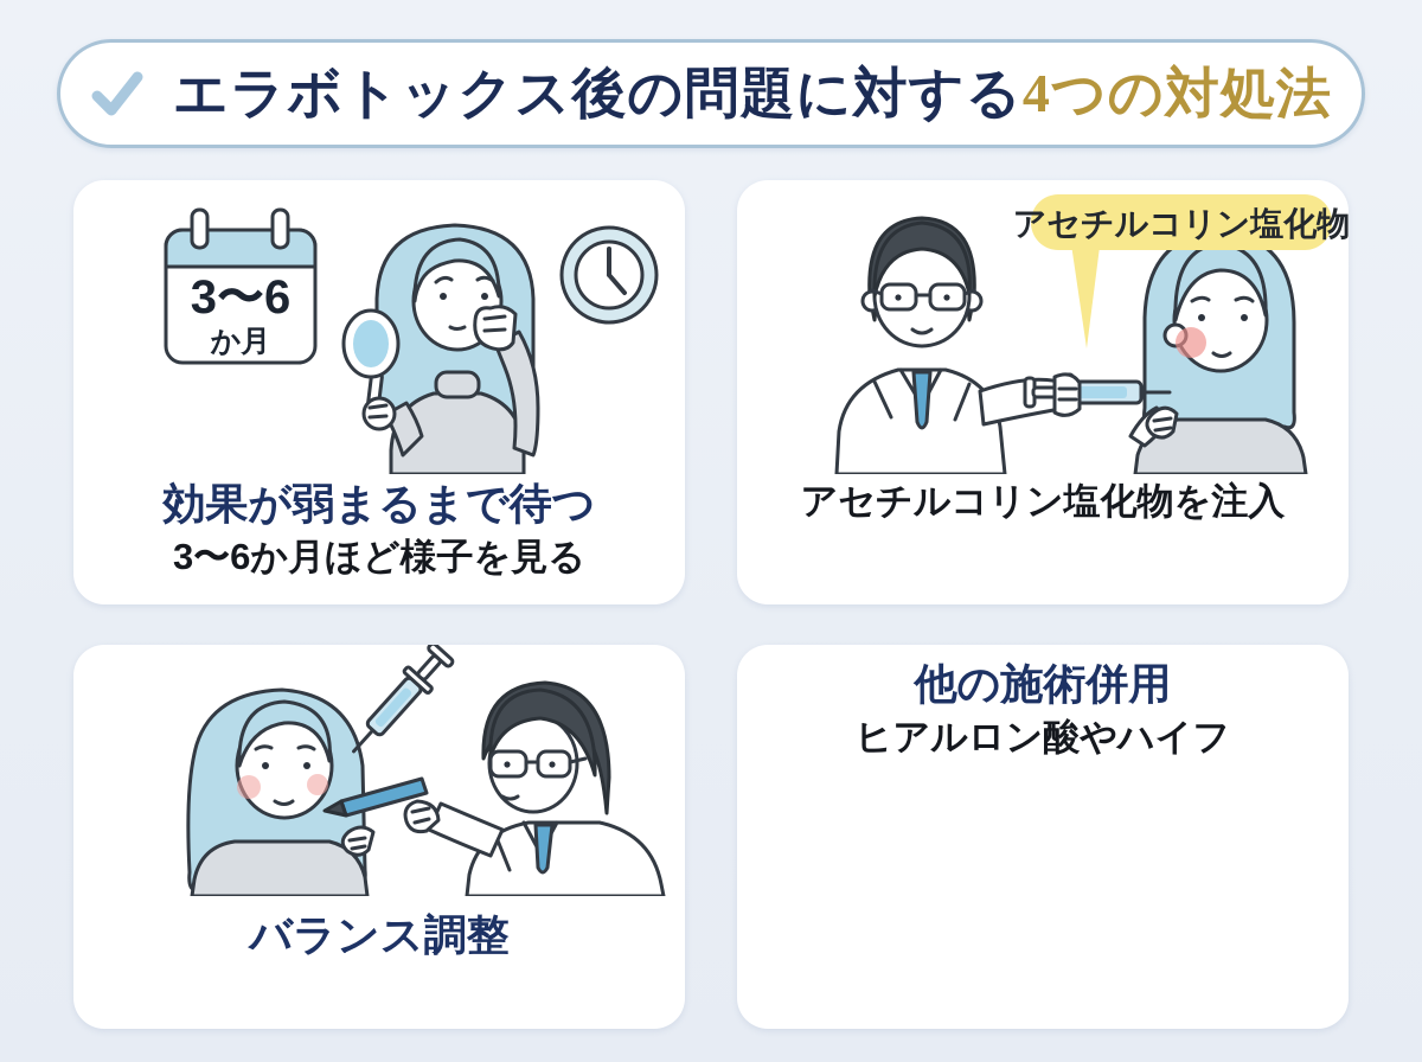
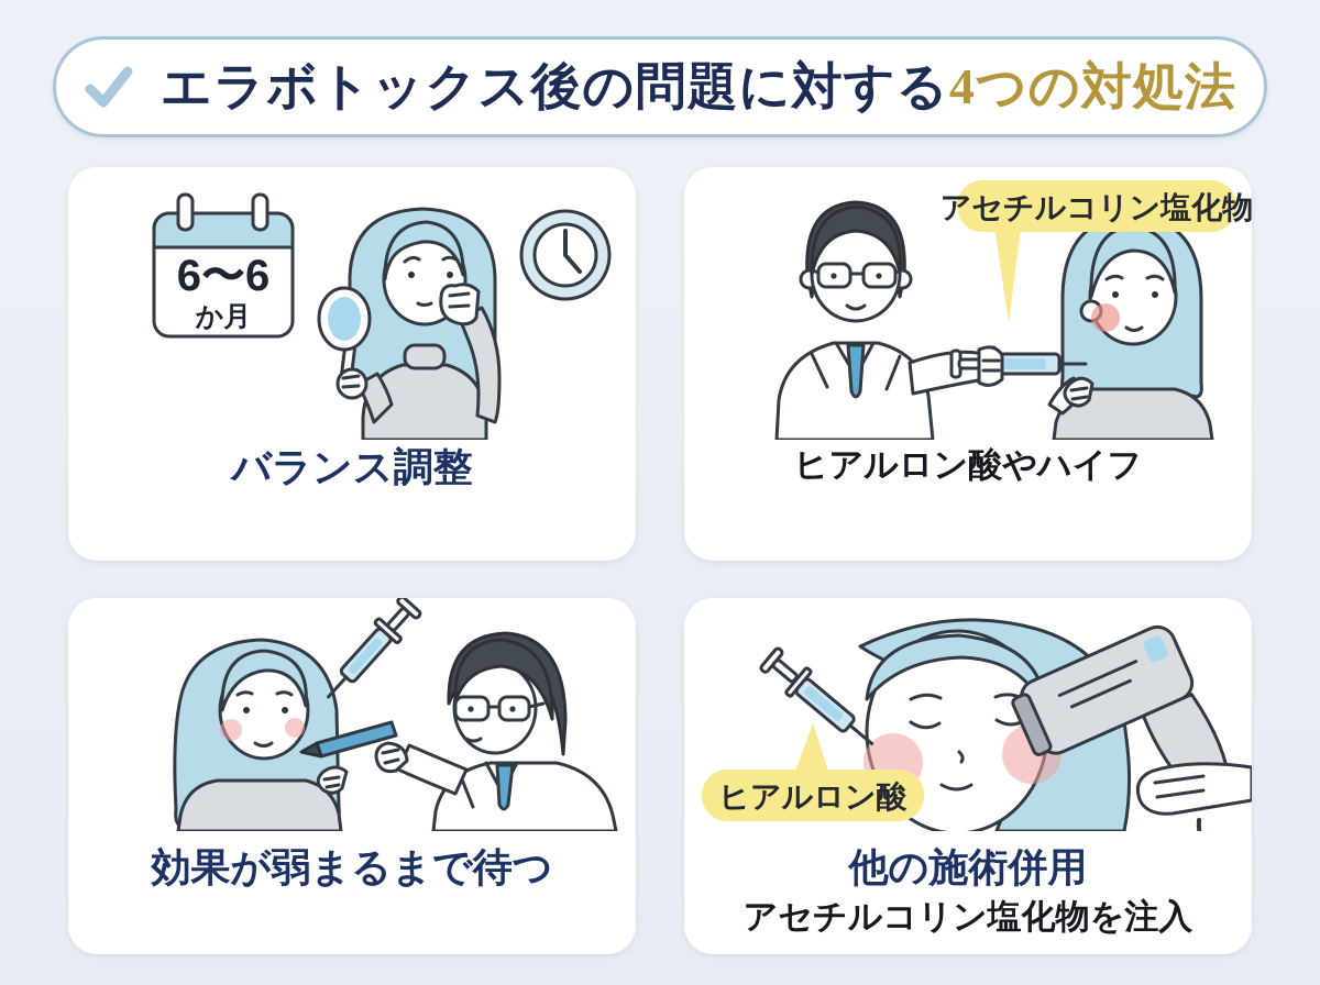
  エラボトックス後の問題に対する4つの対処法
- 3〜6
+ 6〜6
  か月
- 効果が弱まるまで待つ
+ バランス調整
- 3〜6か月ほど様子を見る
  アセチルコリン塩化物
- アセチルコリン塩化物を注入
+ ヒアルロン酸やハイフ
- バランス調整
+ 効果が弱まるまで待つ
+ ヒアルロン酸
  他の施術併用
- ヒアルロン酸やハイフ
+ アセチルコリン塩化物を注入
